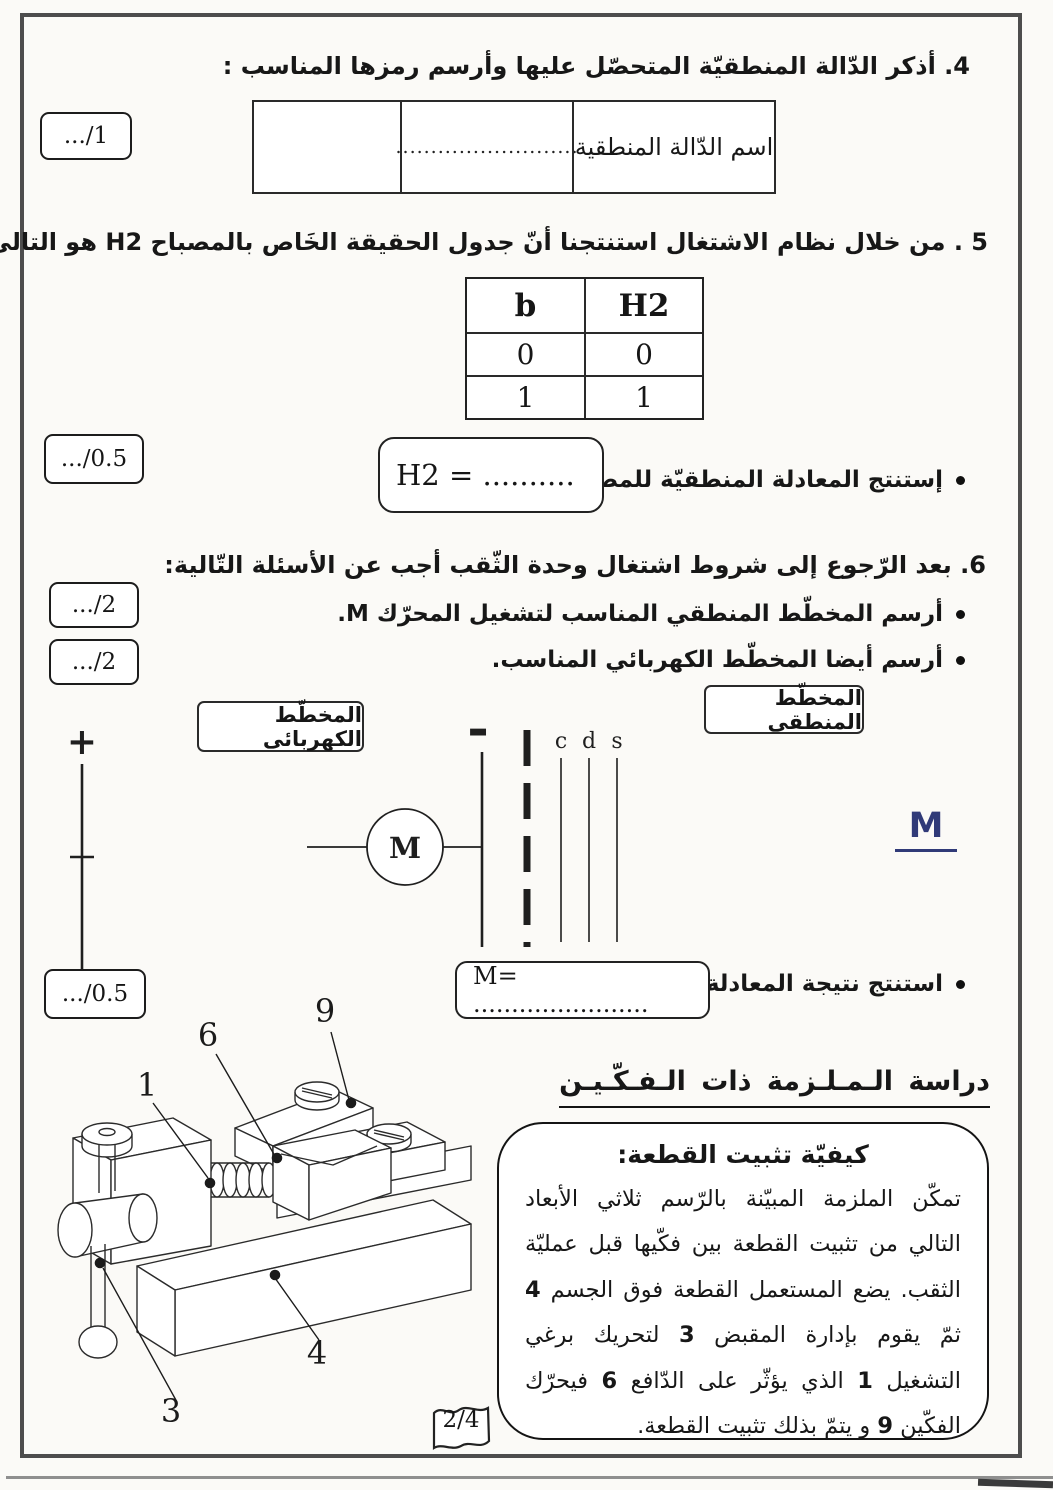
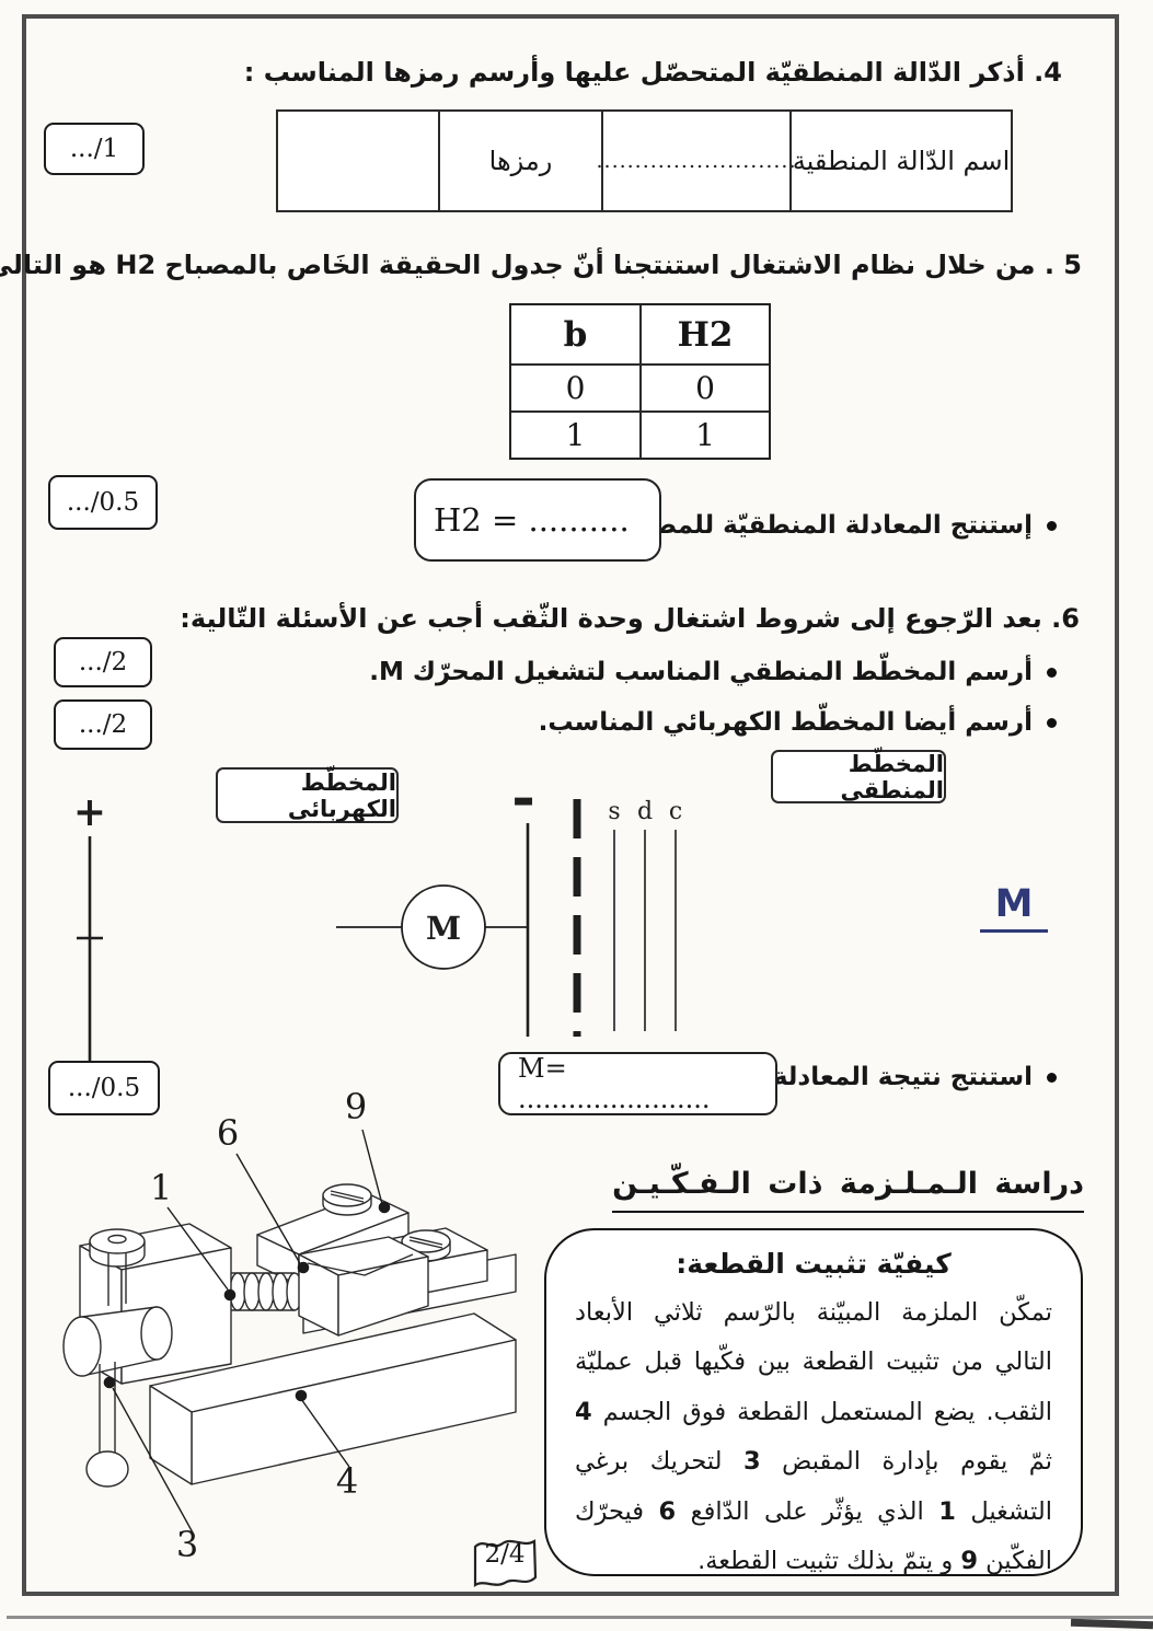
  4. أذكر الدّالة المنطقيّة المتحصّل عليها وأرسم رمزها المناسب :
+ رمزها
  .........................
  اسم الدّالة المنطقية
  .../1
  5 . من خلال نظام الاشتغال استنتجنا أنّ جدول الحقيقة الخَاص بالمصباح H2 هو التال
  b
  H2
  0
  0
  1
  1
  إستنتج المعادلة المنطقيّة للمص
  H2 = ..........
  .../0.5
  6. بعد الرّجوع إلى شروط اشتغال وحدة الثّقب أجب عن الأسئلة التّالية:
  أرسم المخطّط المنطقي المناسب لتشغيل المحرّك M.
  أرسم أيضا المخطّط الكهربائي المناسب.
  .../2
  .../2
  المخطّط الكهربائى
  المخطّط المنطقى
  +
  M
  -
- c
+ s
  d
- s
+ c
  M
  M= .......................
  .../0.5
  دراسة الـمـلـزمة ذات الـفـكّـيـن
  كيفيّة تثبيت القطعة:
  تمكّن الملزمة المبيّنة بالرّسم ثلاثي الأبعاد التالي من تثبيت القطعة بين فكّيها قبل عمليّة الثقب. يضع المستعمل القطعة فوق الجسم 4 ثمّ يقوم بإدارة المقبض 3 لتحريك برغي التشغيل 1 الذي يؤثّر على الدّافع 6 فيحرّك الفكّين 9 و يتمّ بذلك تثبيت القطعة.
  1
  6
  9
  3
  4
  2/4
